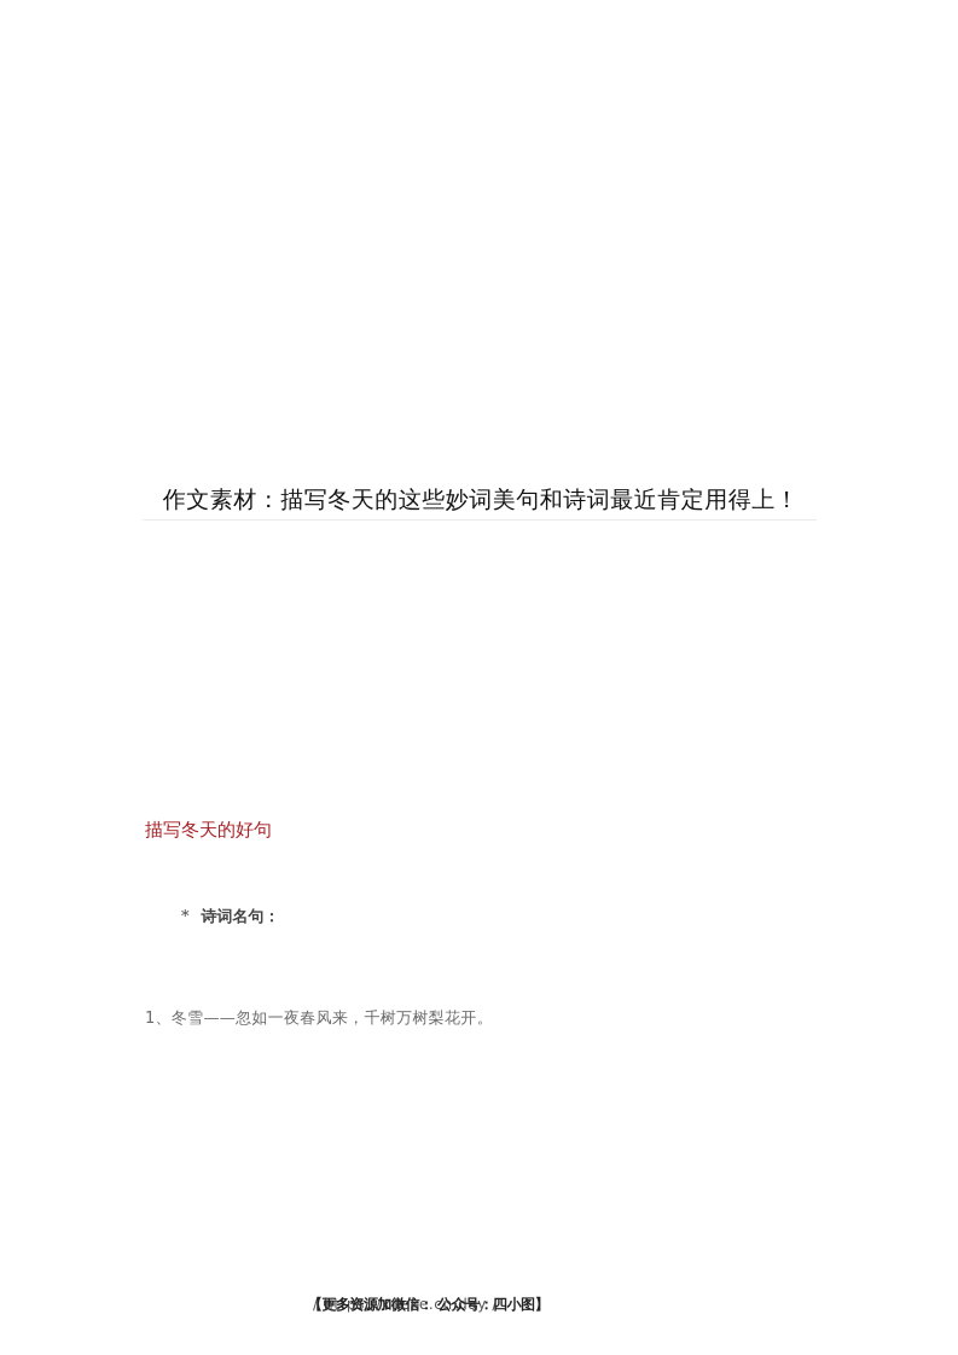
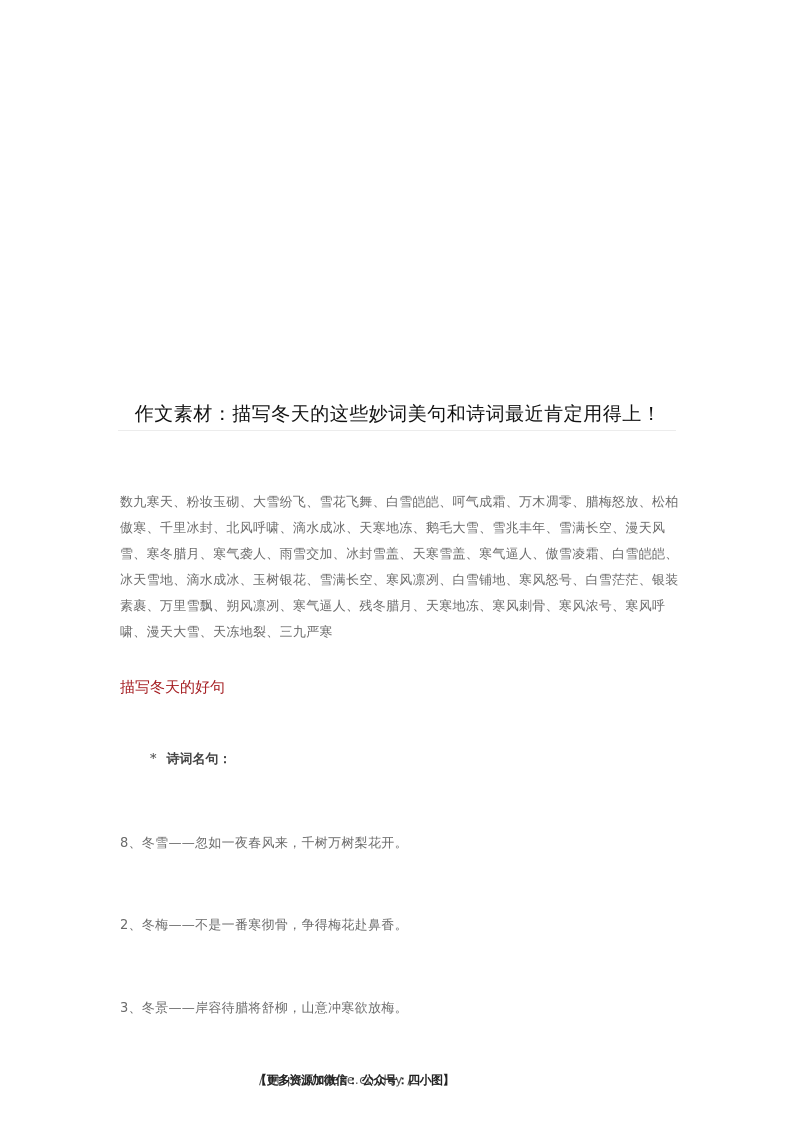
  作文素材：描写冬天的这些妙词美句和诗词最近肯定用得上！
+ 数九寒天、粉妆玉砌、大雪纷飞、雪花飞舞、白雪皑皑、呵气成霜、万木凋零、腊梅怒放、松柏傲寒、千里冰封、北风呼啸、滴水成冰、天寒地冻、鹅毛大雪、雪兆丰年、雪满长空、漫天风雪、寒冬腊月、寒气袭人、雨雪交加、冰封雪盖、天寒雪盖、寒气逼人、傲雪凌霜、白雪皑皑、冰天雪地、滴水成冰、玉树银花、雪满长空、寒风凛冽、白雪铺地、寒风怒号、白雪茫茫、银装素裹、万里雪飘、朔风凛冽、寒气逼人、残冬腊月、天寒地冻、寒风刺骨、寒风浓号、寒风呼啸、漫天大雪、天冻地裂、三九严寒
  描写冬天的好句
  * 诗词名句：
- 1、冬雪——忽如一夜春风来，千树万树梨花开。
+ 8、冬雪——忽如一夜春风来，千树万树梨花开。
+ 2、冬梅——不是一番寒彻骨，争得梅花赴鼻香。
+ 3、冬景——岸容待腊将舒柳，山意冲寒欲放梅。
  / https://xueke.cn.day /
  【更多资源加微信： 公众号：四小图】
